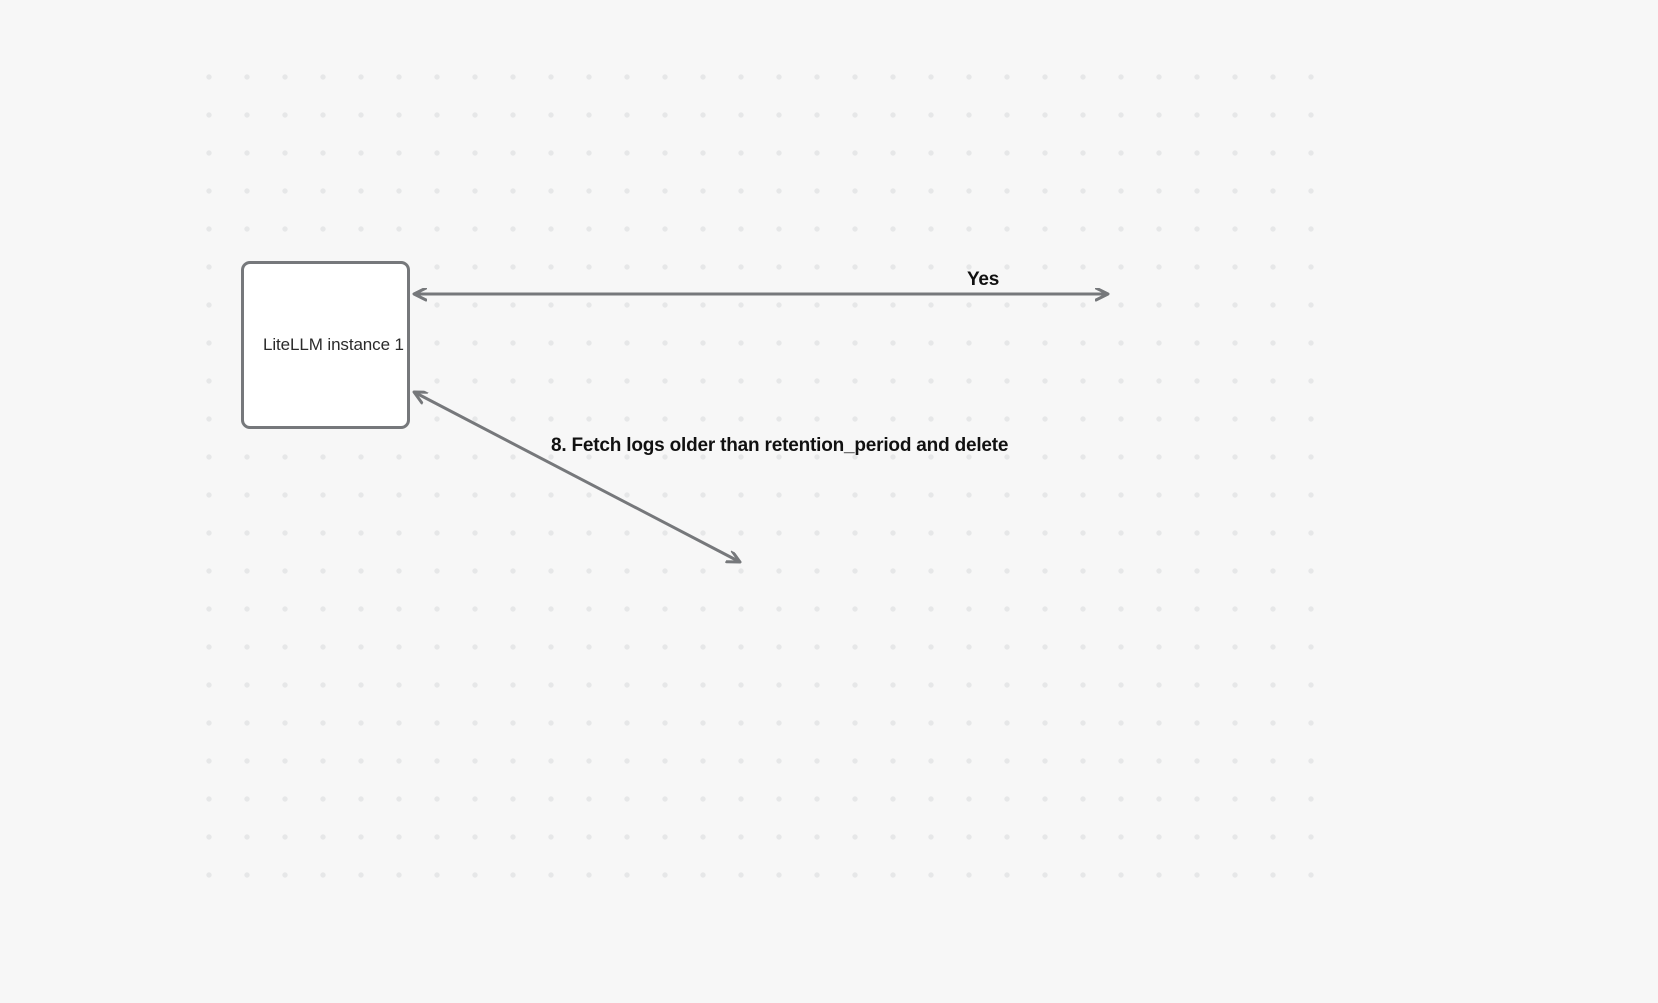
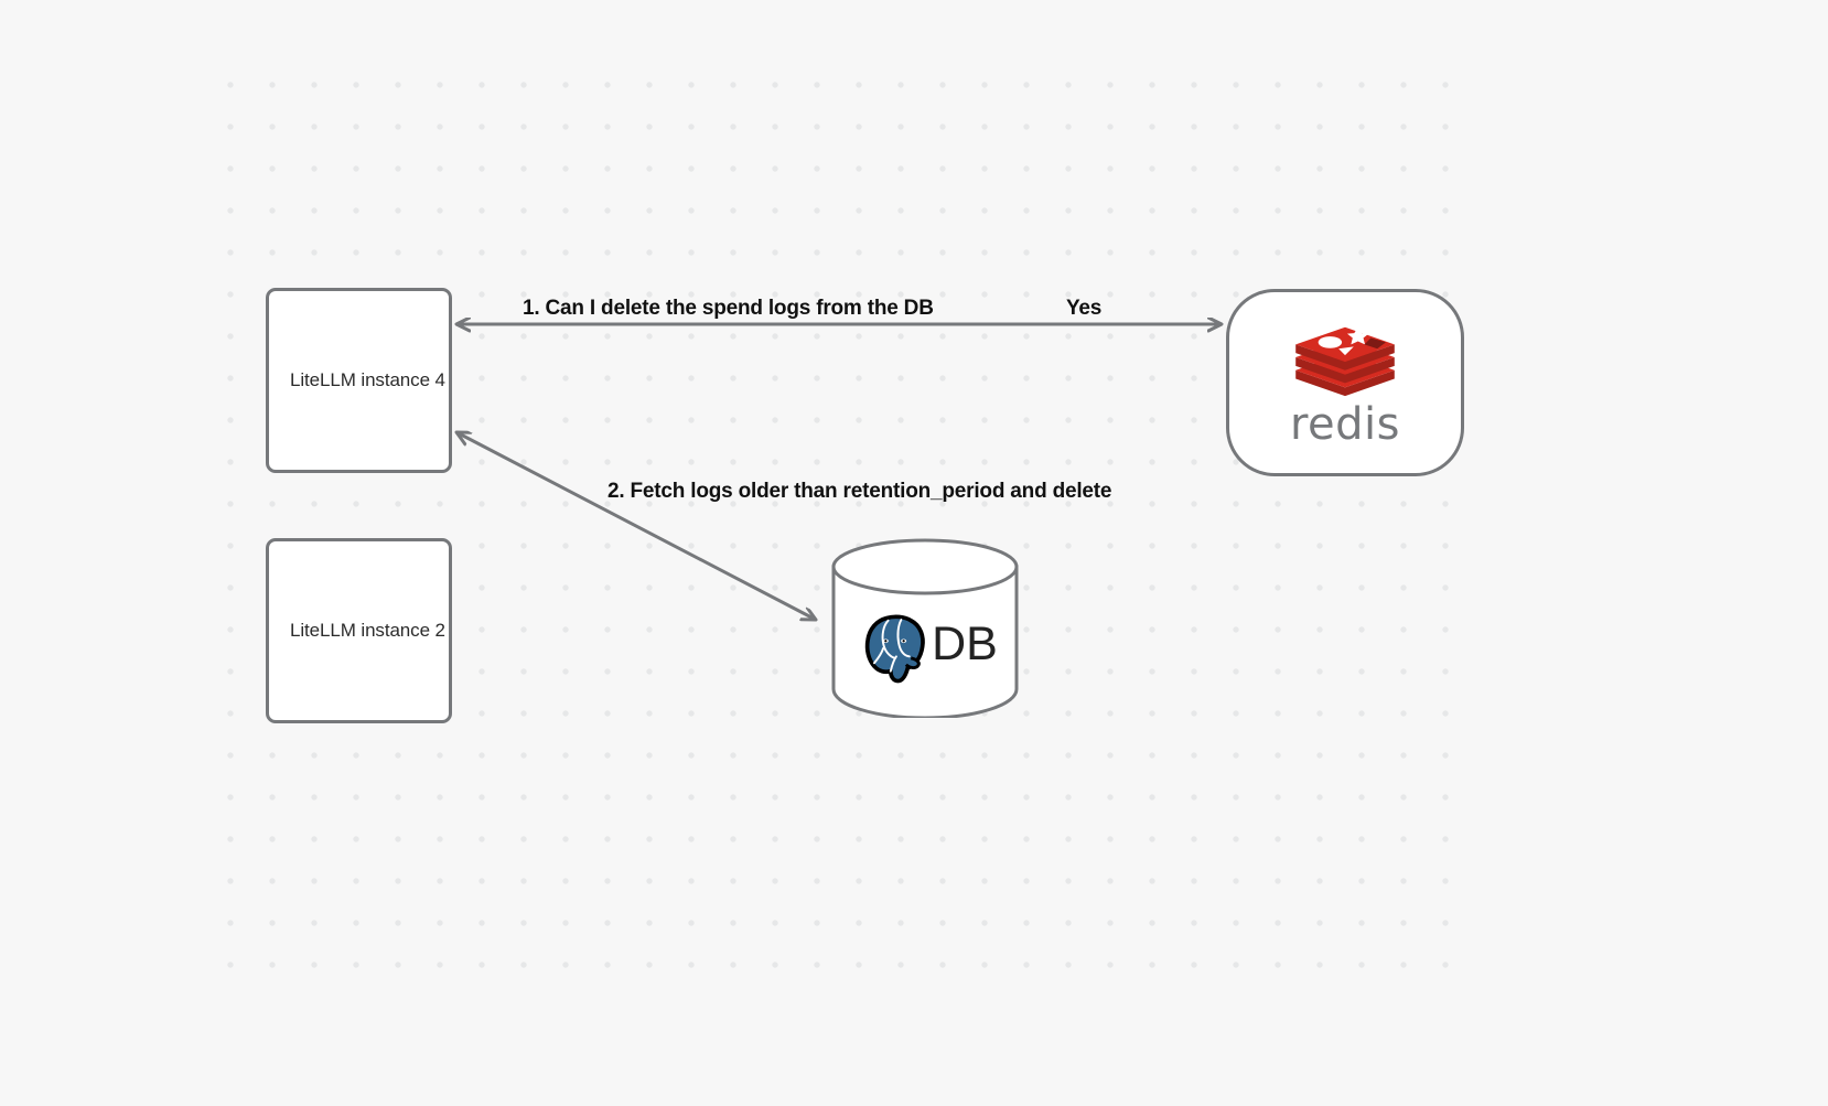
- LiteLLM instance 1
+ LiteLLM instance 4
+ LiteLLM instance 2
+ redis
+ DB
+ 1. Can I delete the spend logs from the DB
  Yes
- 8. Fetch logs older than retention_period and delete
+ 2. Fetch logs older than retention_period and delete
